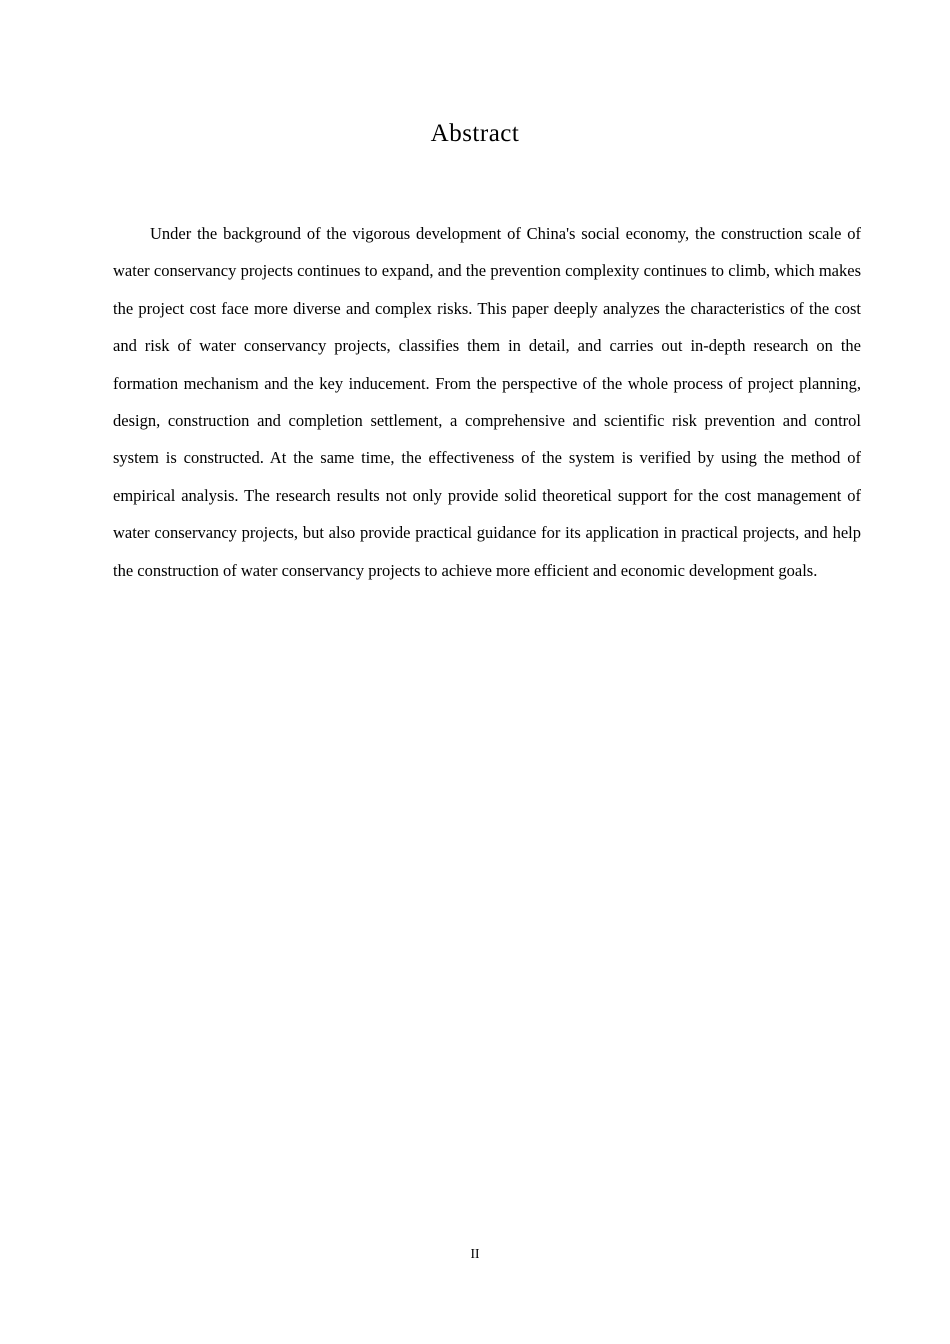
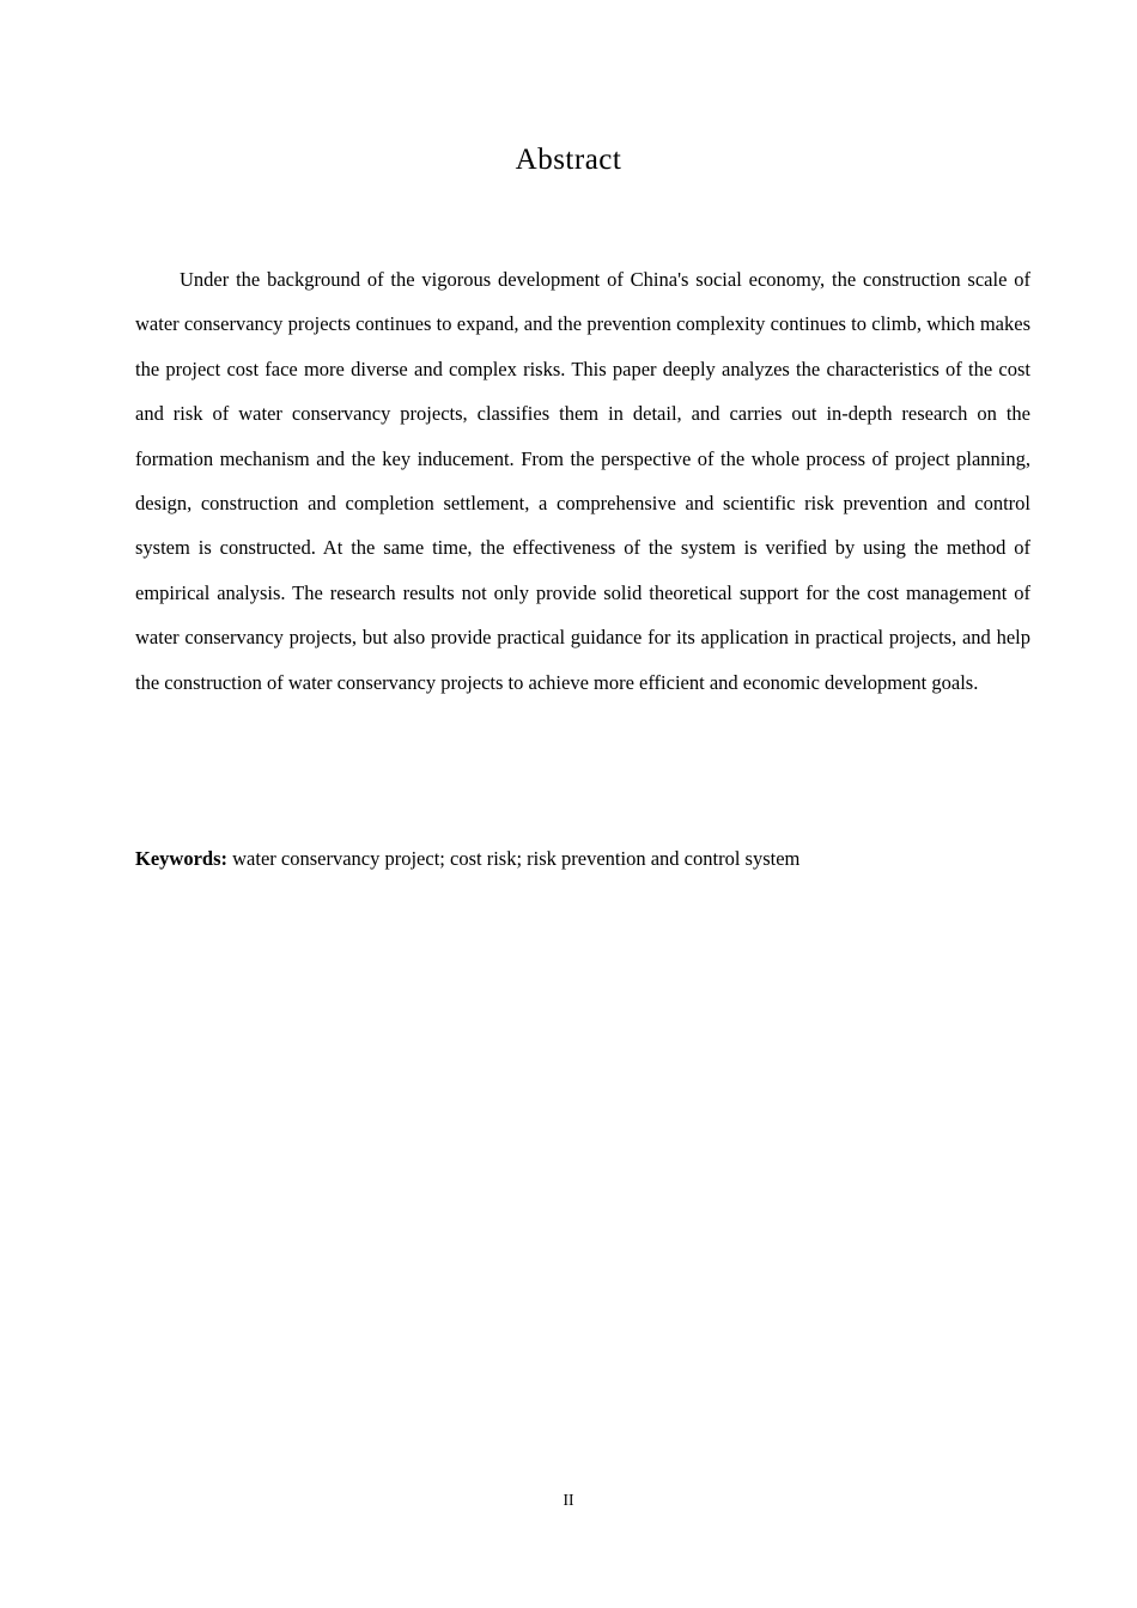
  Abstract
  Under the background of the vigorous development of China's social economy, the construction scale of water conservancy projects continues to expand, and the prevention complexity continues to climb, which makes the project cost face more diverse and complex risks. This paper deeply analyzes the characteristics of the cost and risk of water conservancy projects, classifies them in detail, and carries out in-depth research on the formation mechanism and the key inducement. From the perspective of the whole process of project planning, design, construction and completion settlement, a comprehensive and scientific risk prevention and control system is constructed. At the same time, the effectiveness of the system is verified by using the method of empirical analysis. The research results not only provide solid theoretical support for the cost management of water conservancy projects, but also provide practical guidance for its application in practical projects, and help the construction of water conservancy projects to achieve more efficient and economic development goals.
+ Keywords: water conservancy project; cost risk; risk prevention and control system
  II
